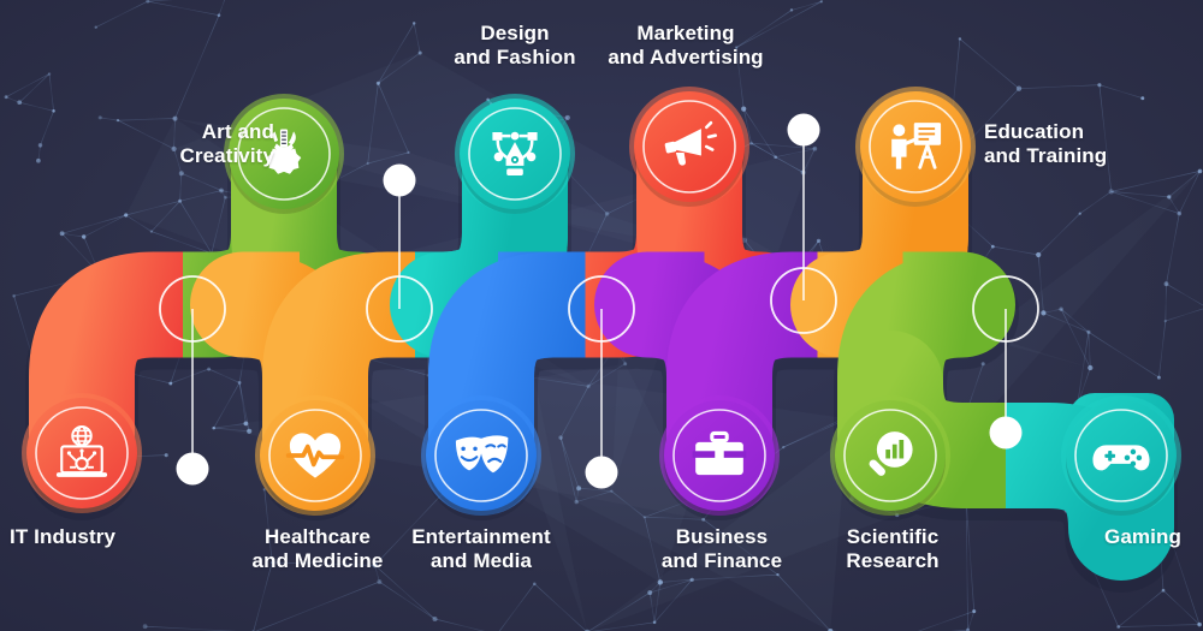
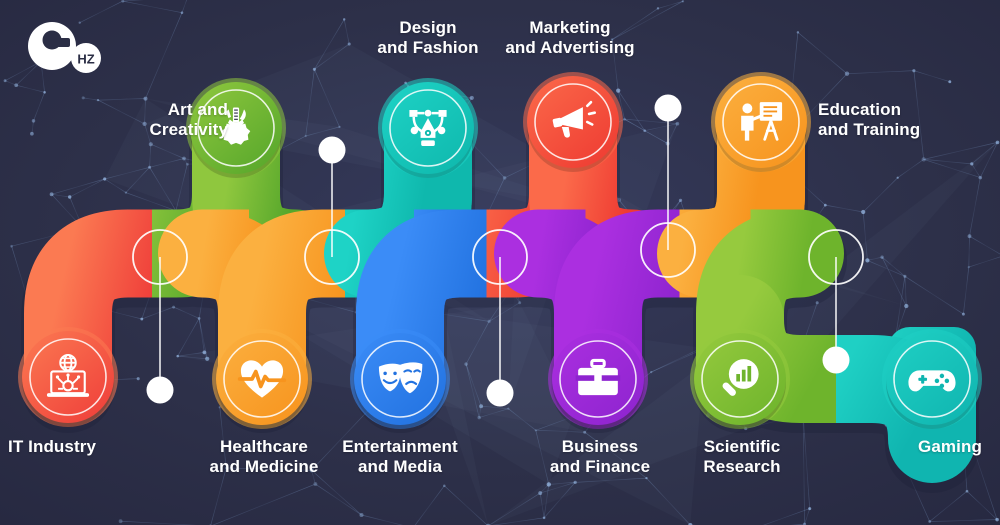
  IT Industry
  Art and
  Creativity
  Healthcare
  and Medicine
  Design
  and Fashion
  Entertainment
  and Media
  Marketing
  and Advertising
  Business
  and Finance
  Education
  and Training
  Scientific
  Research
  Gaming
+ HZ
